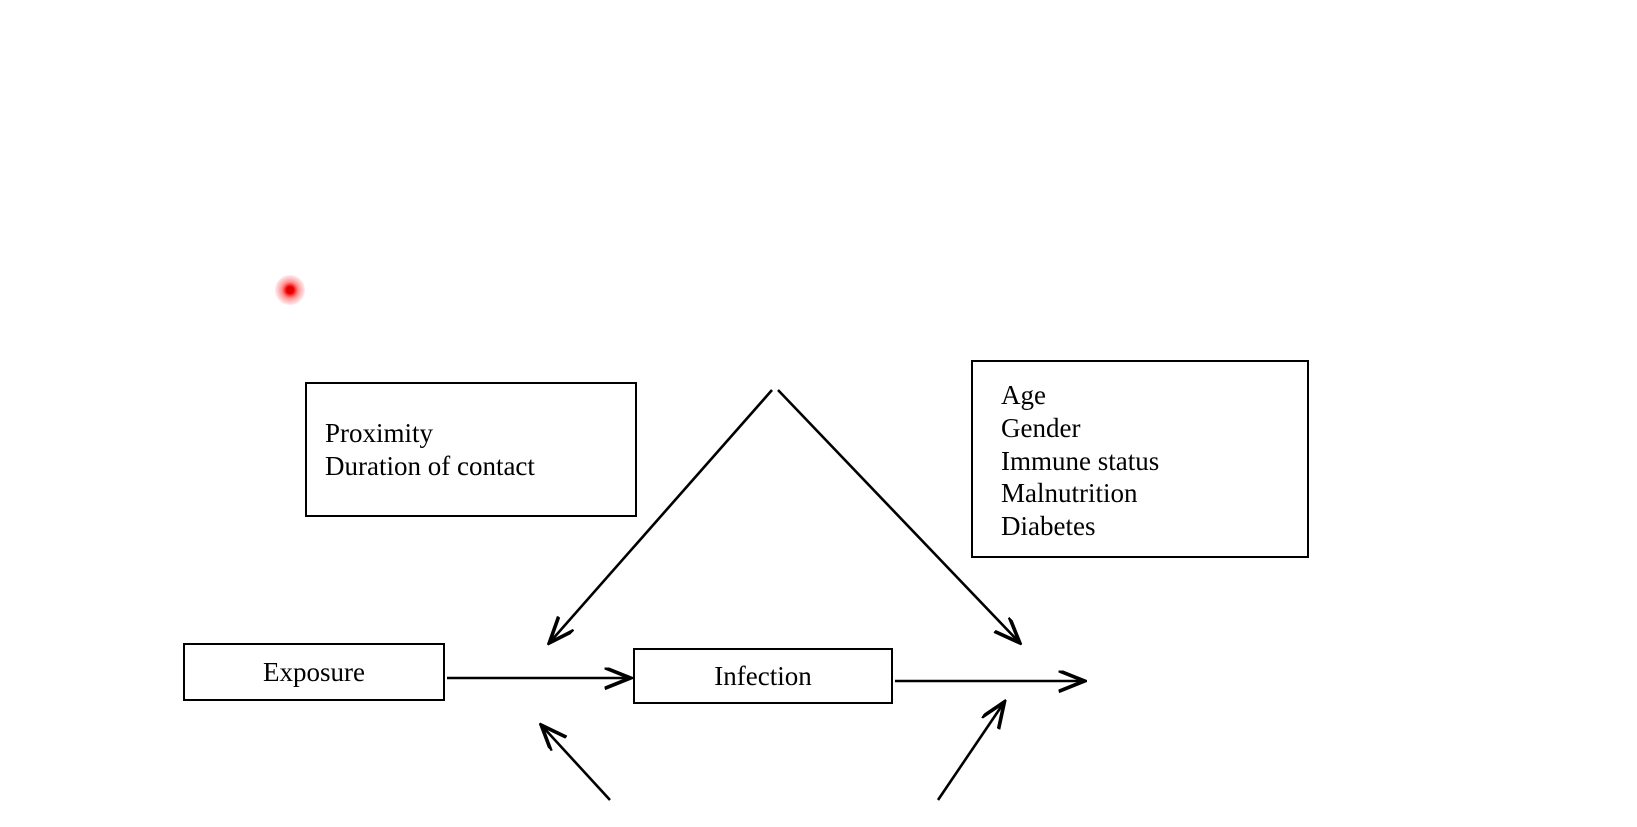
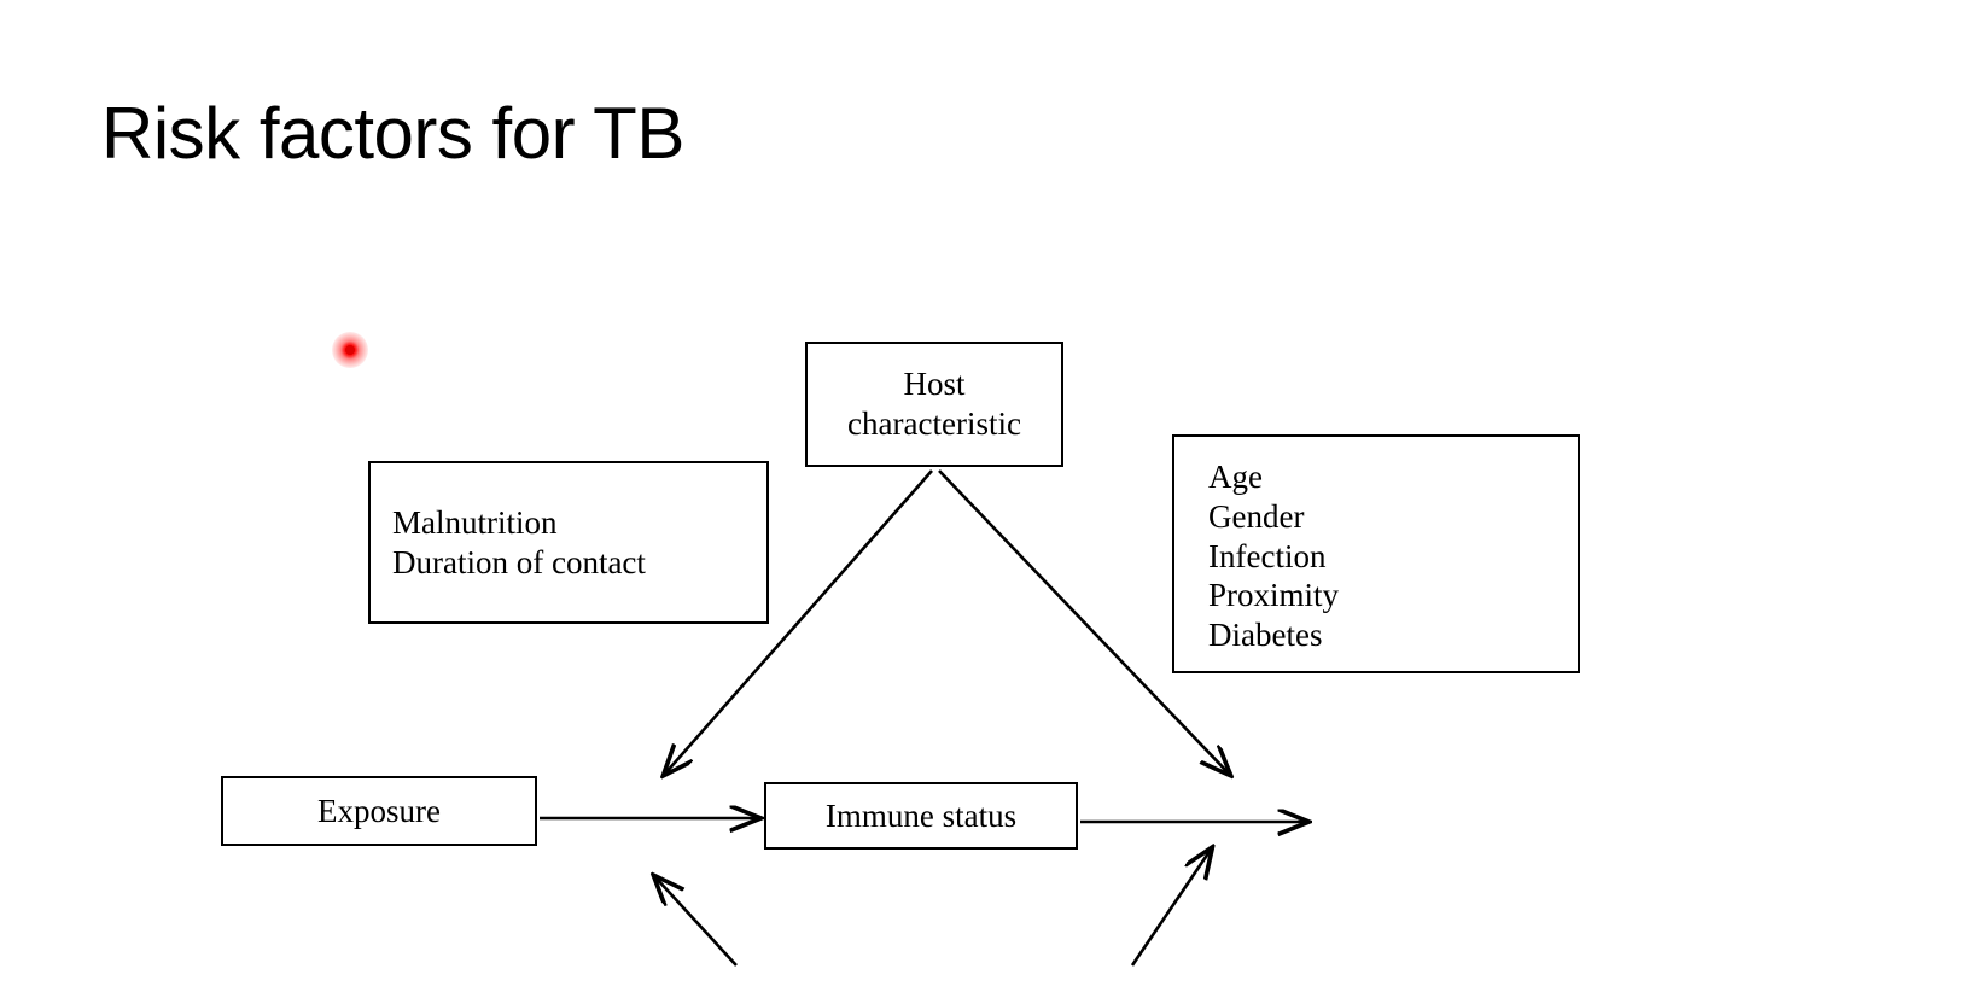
+ Risk factors for TB
+ Host
+ characteristic
- Proximity
+ Malnutrition
  Duration of contact
  Age
  Gender
- Immune status
+ Infection
- Malnutrition
+ Proximity
  Diabetes
  Exposure
- Infection
+ Immune status
